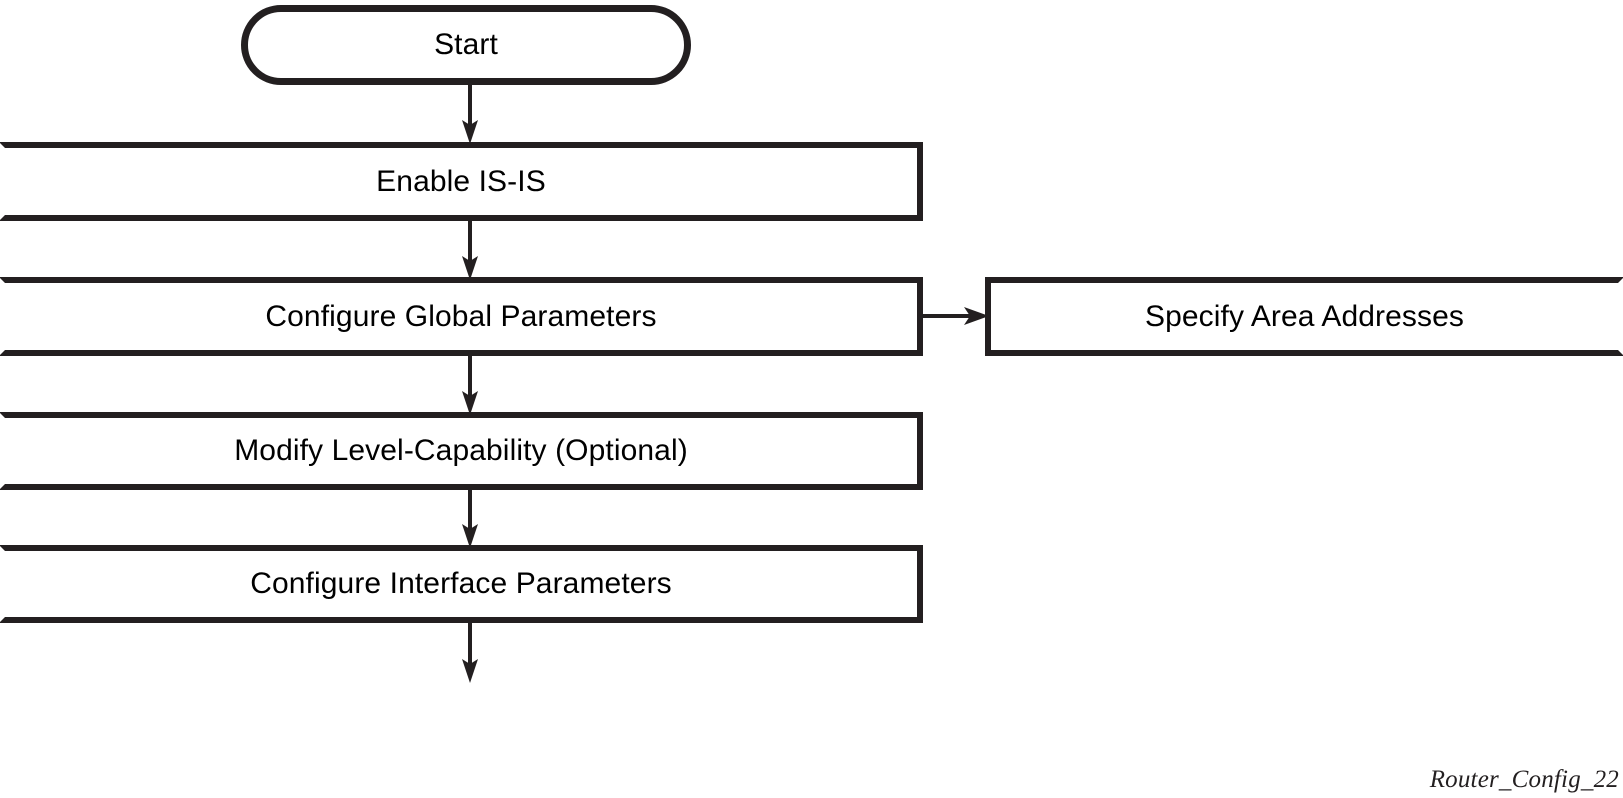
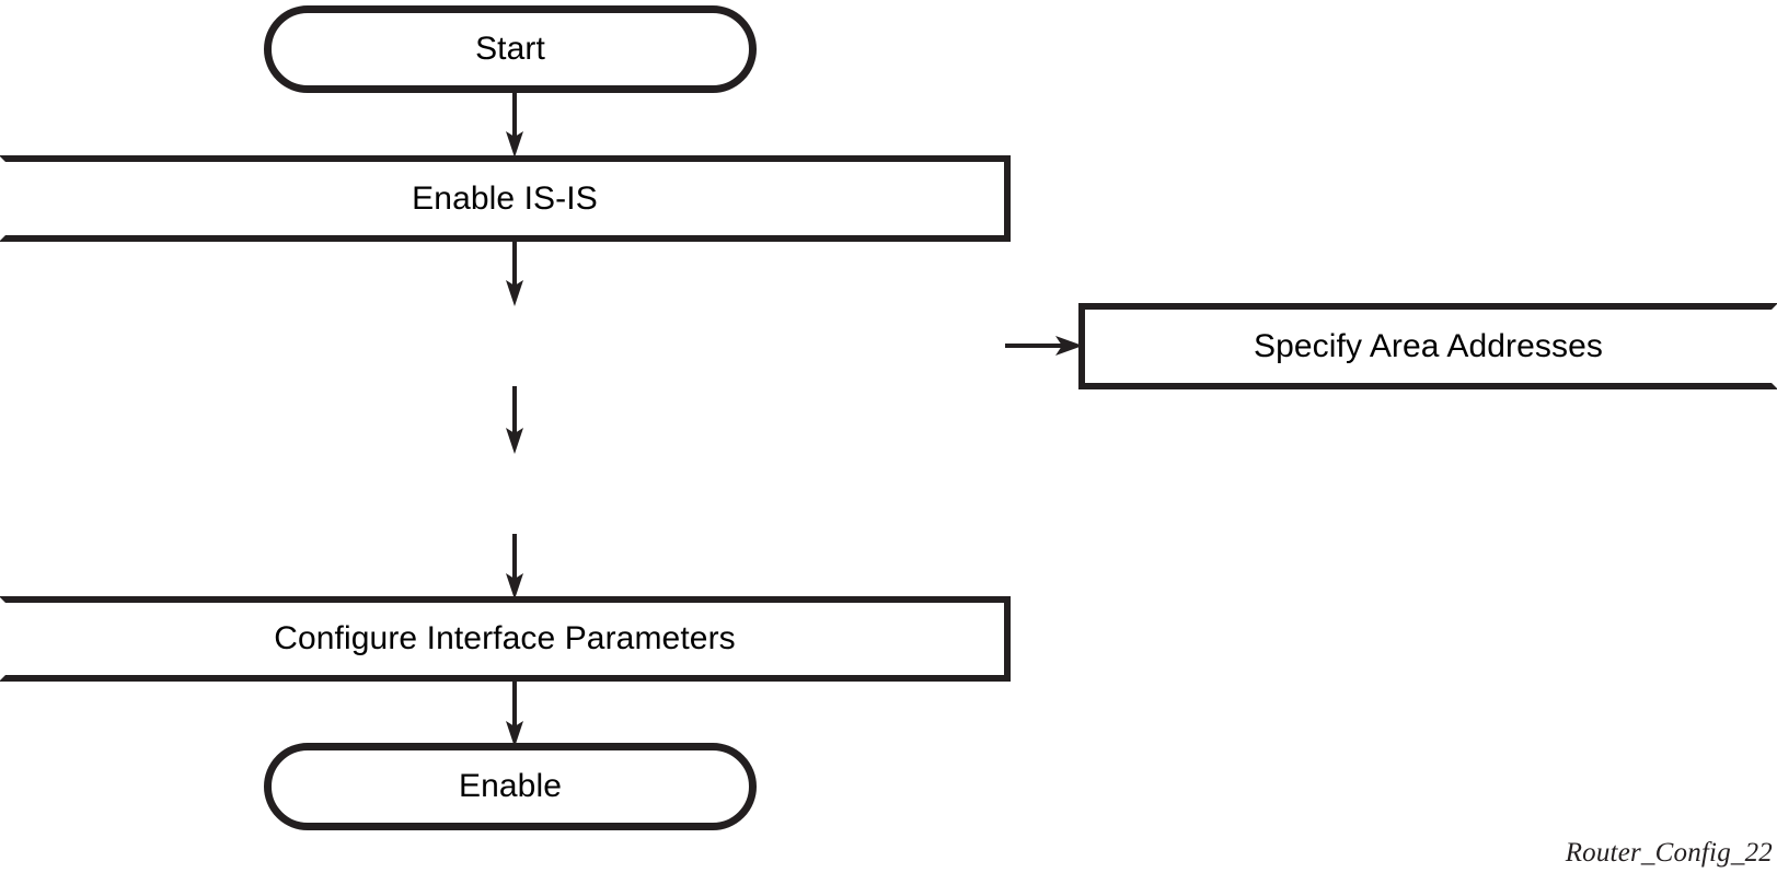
  Start
  Enable IS-IS
- Configure Global Parameters
  Specify Area Addresses
- Modify Level-Capability (Optional)
  Configure Interface Parameters
+ Enable
  Router_Config_22
